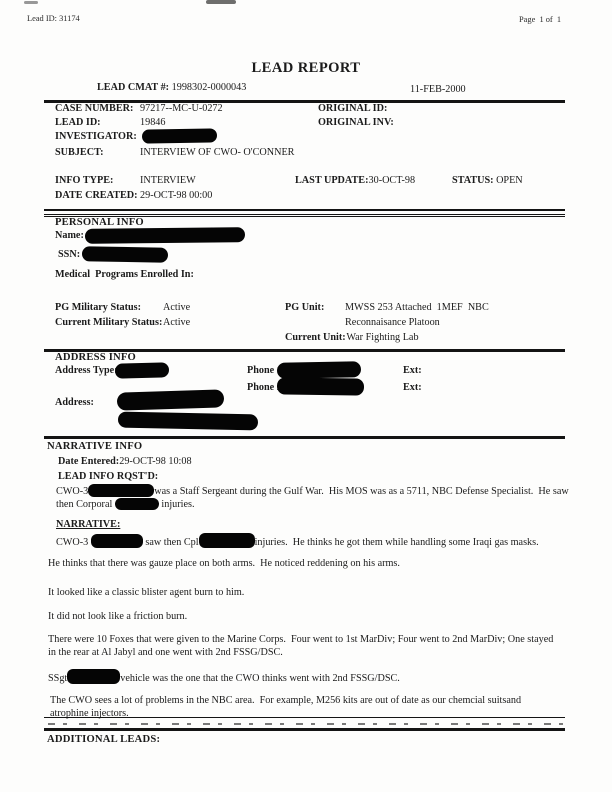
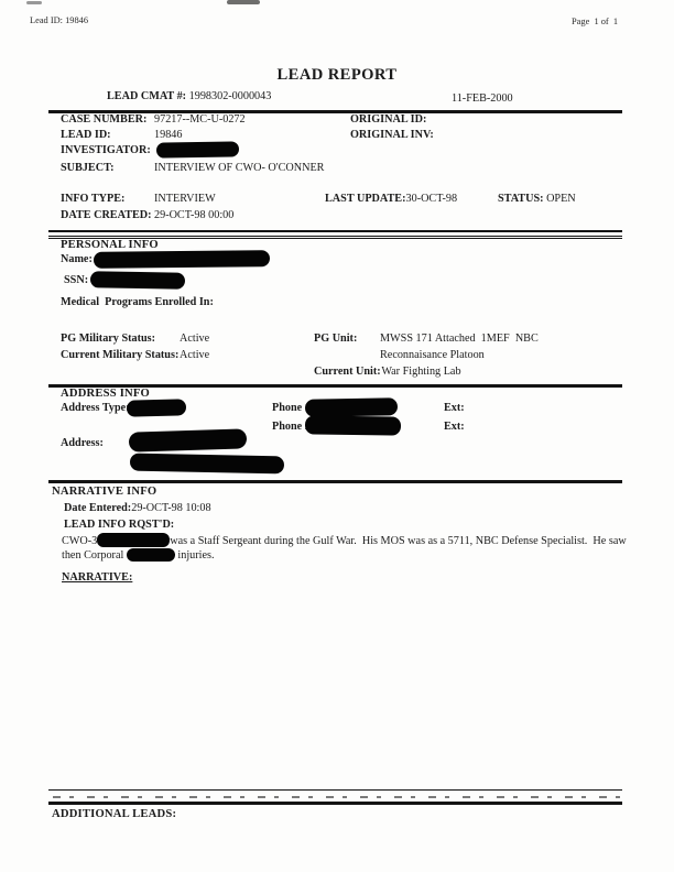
- Lead ID: 31174
+ Lead ID: 19846
  Page 1 of 1
  LEAD REPORT
  LEAD CMAT #: 1998302-0000043
  11-FEB-2000
  CASE NUMBER:
  97217--MC-U-0272
  ORIGINAL ID:
  LEAD ID:
  19846
  ORIGINAL INV:
  INVESTIGATOR:
  SUBJECT:
  INTERVIEW OF CWO- O'CONNER
  INFO TYPE:
  INTERVIEW
  LAST UPDATE:30-OCT-98
  STATUS: OPEN
  DATE CREATED:
  29-OCT-98 00:00
  PERSONAL INFO
  Name:
  SSN:
  Medical Programs Enrolled In:
  PG Military Status:
  Active
  PG Unit:
- MWSS 253 Attached 1MEF NBC
+ MWSS 171 Attached 1MEF NBC
  Current Military Status:
  Active
  Reconnaisance Platoon
  Current Unit:
  War Fighting Lab
  ADDRESS INFO
  Address Type
  Phone
  Ext:
  Phone
  Ext:
  Address:
  NARRATIVE INFO
  Date Entered:29-OCT-98 10:08
  LEAD INFO RQST'D:
  CWO-3 was a Staff Sergeant during the Gulf War. His MOS was as a 5711, NBC Defense Specialist. He saw then Corporal injuries.
  NARRATIVE:
- CWO-3 saw then Cpl injuries. He thinks he got them while handling some Iraqi gas masks.
- He thinks that there was gauze place on both arms. He noticed reddening on his arms.
- It looked like a classic blister agent burn to him.
- It did not look like a friction burn.
- There were 10 Foxes that were given to the Marine Corps. Four went to 1st MarDiv; Four went to 2nd MarDiv; One stayed in the rear at Al Jabyl and one went with 2nd FSSG/DSC.
- SSgt vehicle was the one that the CWO thinks went with 2nd FSSG/DSC.
- The CWO sees a lot of problems in the NBC area. For example, M256 kits are out of date as our chemcial suitsand atrophine injectors.
  ADDITIONAL LEADS:
